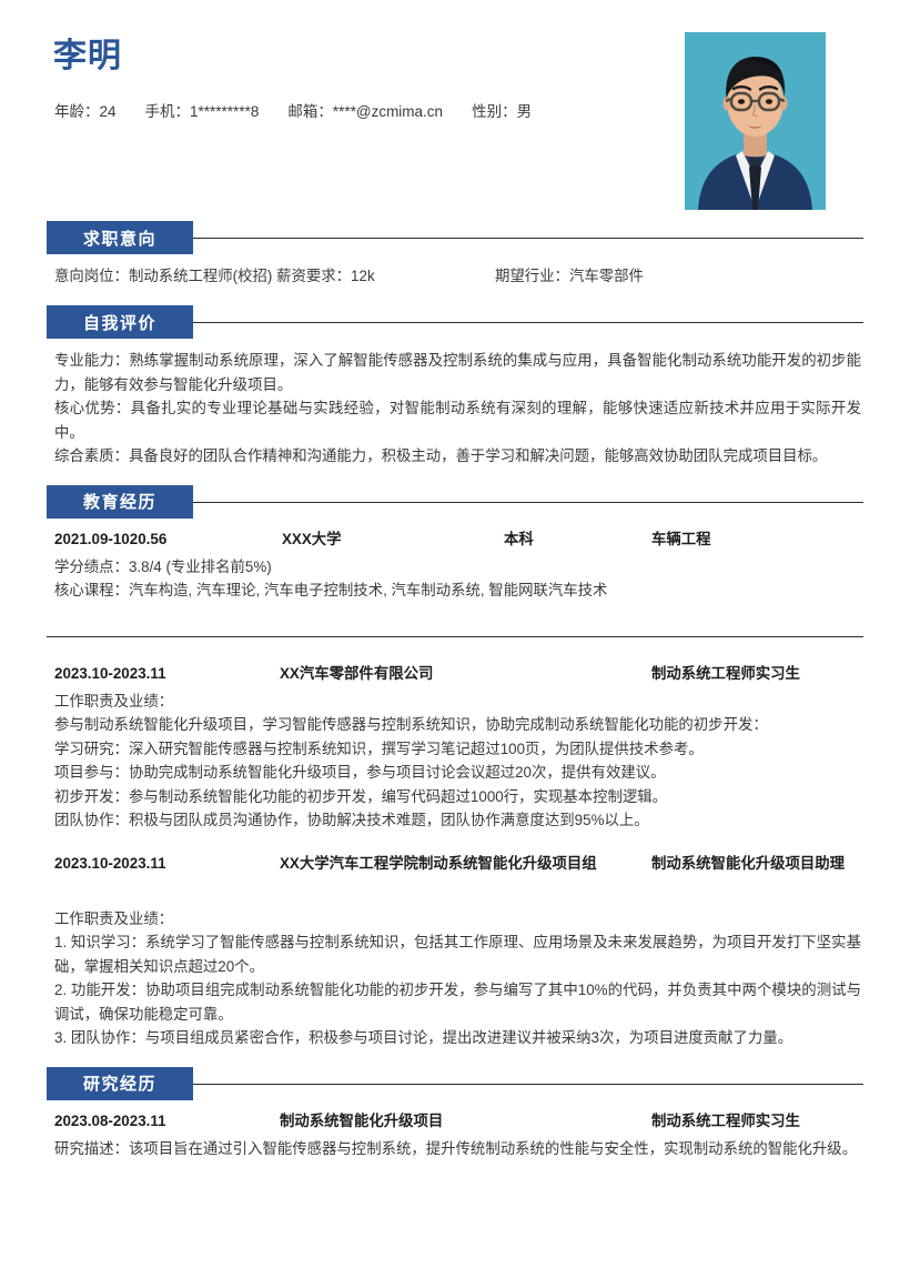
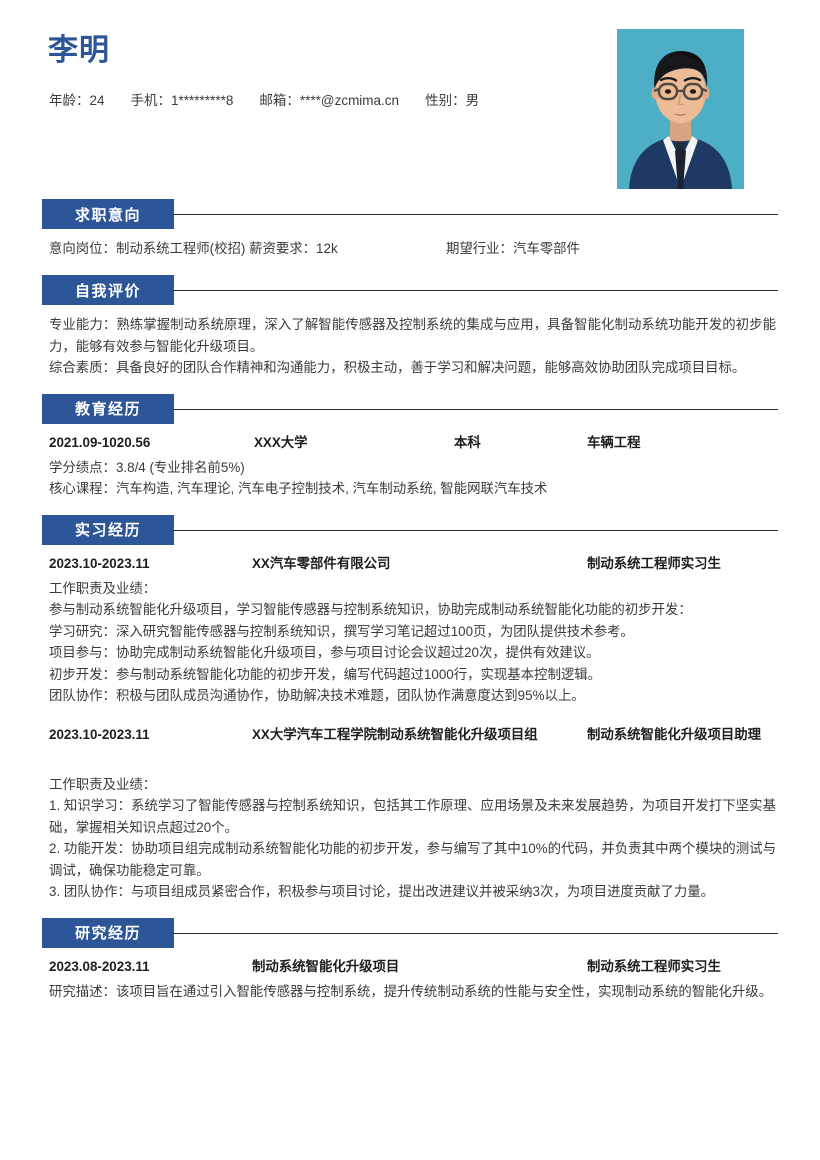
  李明
  年龄：24 手机：1*********8 邮箱：****@zcmima.cn 性别：男
  求职意向
  意向岗位：制动系统工程师(校招) 薪资要求：12k
  期望行业：汽车零部件
  自我评价
  专业能力：熟练掌握制动系统原理，深入了解智能传感器及控制系统的集成与应用，具备智能化制动系统功能开发的初步能力，能够有效参与智能化升级项目。
- 核心优势：具备扎实的专业理论基础与实践经验，对智能制动系统有深刻的理解，能够快速适应新技术并应用于实际开发中。
  综合素质：具备良好的团队合作精神和沟通能力，积极主动，善于学习和解决问题，能够高效协助团队完成项目目标。
  教育经历
  2021.09-1020.56
  XXX大学
  本科
  车辆工程
  学分绩点：3.8/4 (专业排名前5%)
  核心课程：汽车构造, 汽车理论, 汽车电子控制技术, 汽车制动系统, 智能网联汽车技术
+ 实习经历
  2023.10-2023.11
  XX汽车零部件有限公司
  制动系统工程师实习生
  工作职责及业绩：
  参与制动系统智能化升级项目，学习智能传感器与控制系统知识，协助完成制动系统智能化功能的初步开发：
  学习研究：深入研究智能传感器与控制系统知识，撰写学习笔记超过100页，为团队提供技术参考。
  项目参与：协助完成制动系统智能化升级项目，参与项目讨论会议超过20次，提供有效建议。
  初步开发：参与制动系统智能化功能的初步开发，编写代码超过1000行，实现基本控制逻辑。
  团队协作：积极与团队成员沟通协作，协助解决技术难题，团队协作满意度达到95%以上。
  2023.10-2023.11
  XX大学汽车工程学院制动系统智能化升级项目组
  制动系统智能化升级项目助理
  工作职责及业绩：
  1. 知识学习：系统学习了智能传感器与控制系统知识，包括其工作原理、应用场景及未来发展趋势，为项目开发打下坚实基础，掌握相关知识点超过20个。
  2. 功能开发：协助项目组完成制动系统智能化功能的初步开发，参与编写了其中10%的代码，并负责其中两个模块的测试与调试，确保功能稳定可靠。
  3. 团队协作：与项目组成员紧密合作，积极参与项目讨论，提出改进建议并被采纳3次，为项目进度贡献了力量。
  研究经历
  2023.08-2023.11
  制动系统智能化升级项目
  制动系统工程师实习生
  研究描述：该项目旨在通过引入智能传感器与控制系统，提升传统制动系统的性能与安全性，实现制动系统的智能化升级。
